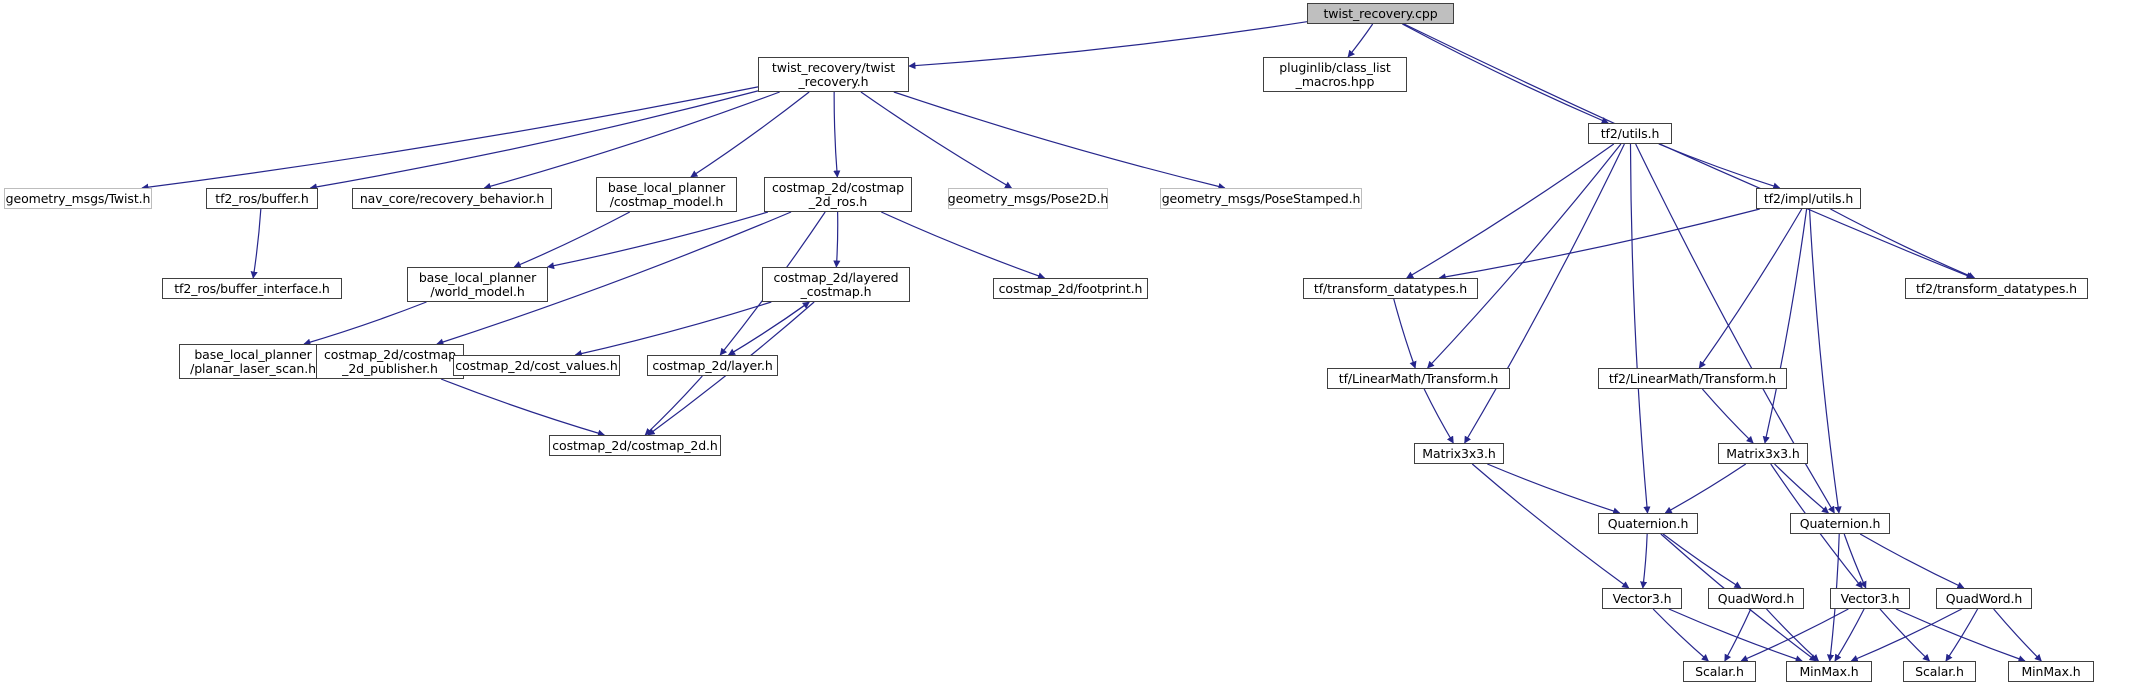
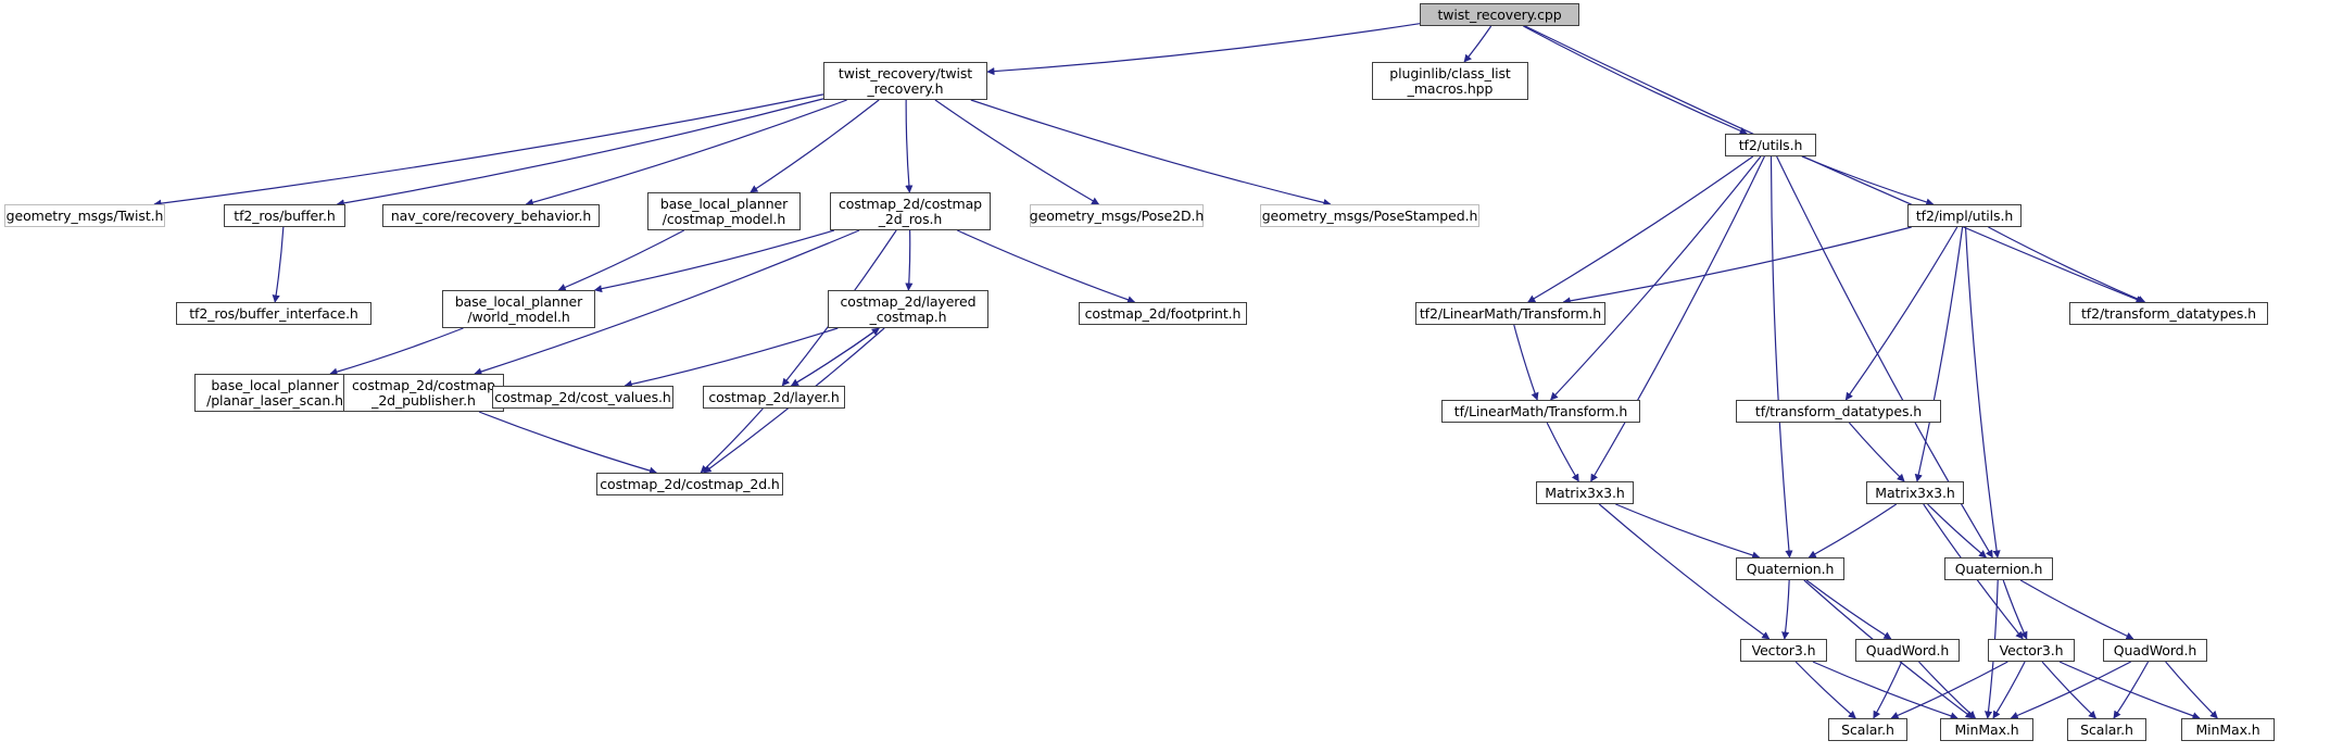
  twist_recovery.cpp
  twist_recovery/twist
  _recovery.h
  pluginlib/class_list
  _macros.hpp
  tf2/utils.h
  geometry_msgs/Twist.h
  tf2_ros/buffer.h
  nav_core/recovery_behavior.h
  base_local_planner
  /costmap_model.h
  costmap_2d/costmap
  _2d_ros.h
  geometry_msgs/Pose2D.h
  geometry_msgs/PoseStamped.h
  tf2/impl/utils.h
  tf2_ros/buffer_interface.h
  base_local_planner
  /world_model.h
  costmap_2d/layered
  _costmap.h
  costmap_2d/footprint.h
- tf/transform_datatypes.h
+ tf2/LinearMath/Transform.h
  tf2/transform_datatypes.h
  tf/LinearMath/Transform.h
- tf2/LinearMath/Transform.h
+ tf/transform_datatypes.h
  base_local_planner
  /planar_laser_scan.h
  costmap_2d/costma
  _2d_publisher.h
  costmap_2d/cost_values.h
  costmap_2d/layer.h
  costmap_2d/costmap_2d.h
  Matrix3x3.h
  Matrix3x3.h
  Quaternion.h
  Quaternion.h
  Vector3.h
  QuadWord.h
  Vector3.h
  QuadWord.h
  Scalar.h
  MinMax.h
  Scalar.h
  MinMax.h
